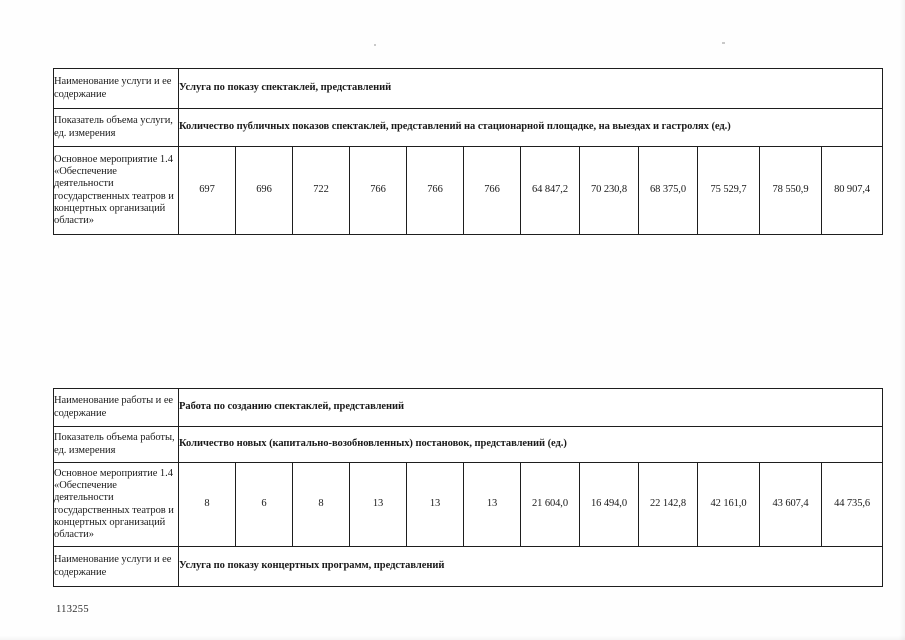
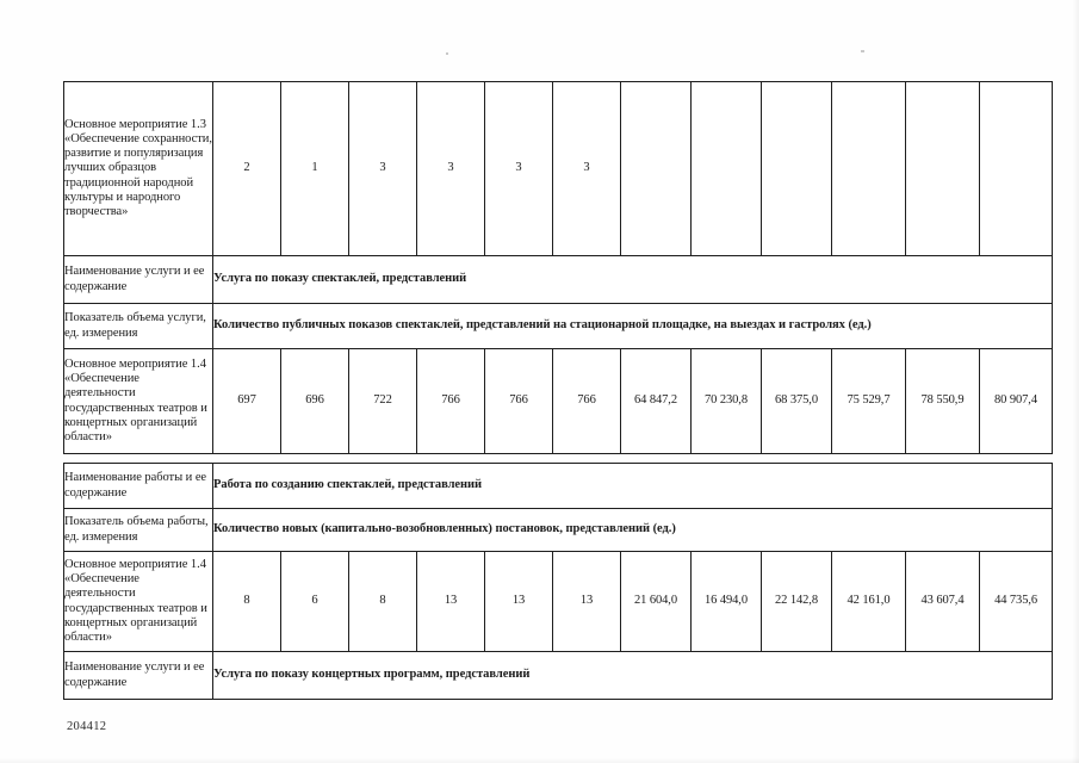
+ Основное мероприятие 1.3 «Обеспечение сохранности, развитие и популяризация лучших образцов традиционной народной культуры и народного творчества»	2	1	3	3	3	3
  Наименование услуги и ее содержание	Услуга по показу спектаклей, представлений
  Показатель объема услуги, ед. измерения	Количество публичных показов спектаклей, представлений на стационарной площадке, на выездах и гастролях (ед.)
  Основное мероприятие 1.4 «Обеспечение деятельности государственных театров и концертных организаций области»	697	696	722	766	766	766	64 847,2	70 230,8	68 375,0	75 529,7	78 550,9	80 907,4
  Наименование работы и ее содержание	Работа по созданию спектаклей, представлений
  Показатель объема работы, ед. измерения	Количество новых (капитально-возобновленных) постановок, представлений (ед.)
  Основное мероприятие 1.4 «Обеспечение деятельности государственных театров и концертных организаций области»	8	6	8	13	13	13	21 604,0	16 494,0	22 142,8	42 161,0	43 607,4	44 735,6
  Наименование услуги и ее содержание	Услуга по показу концертных программ, представлений
- 113255
+ 204412
